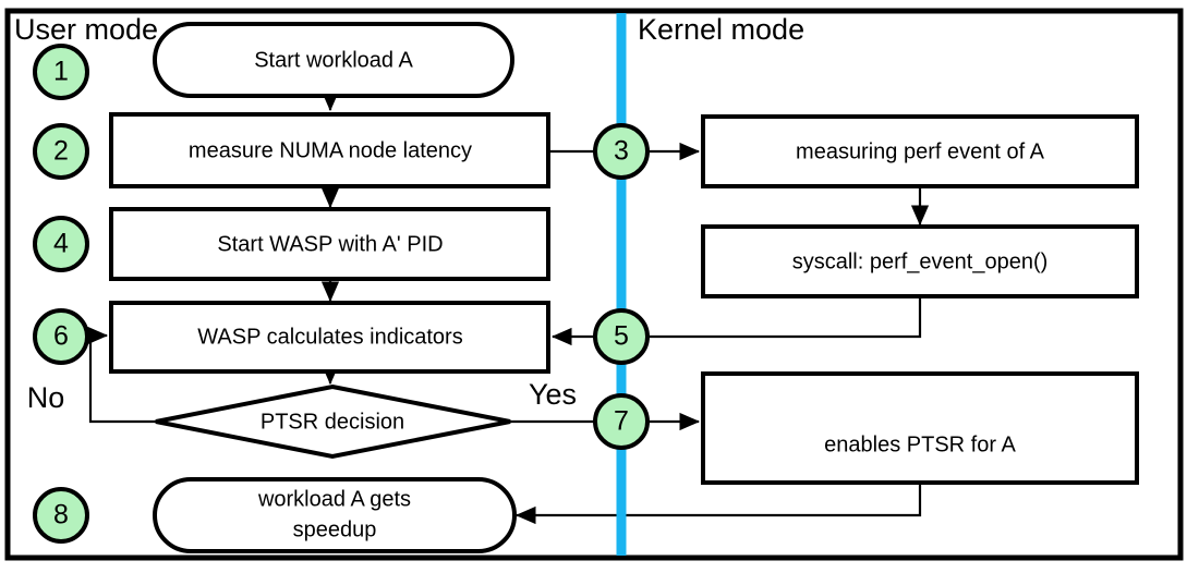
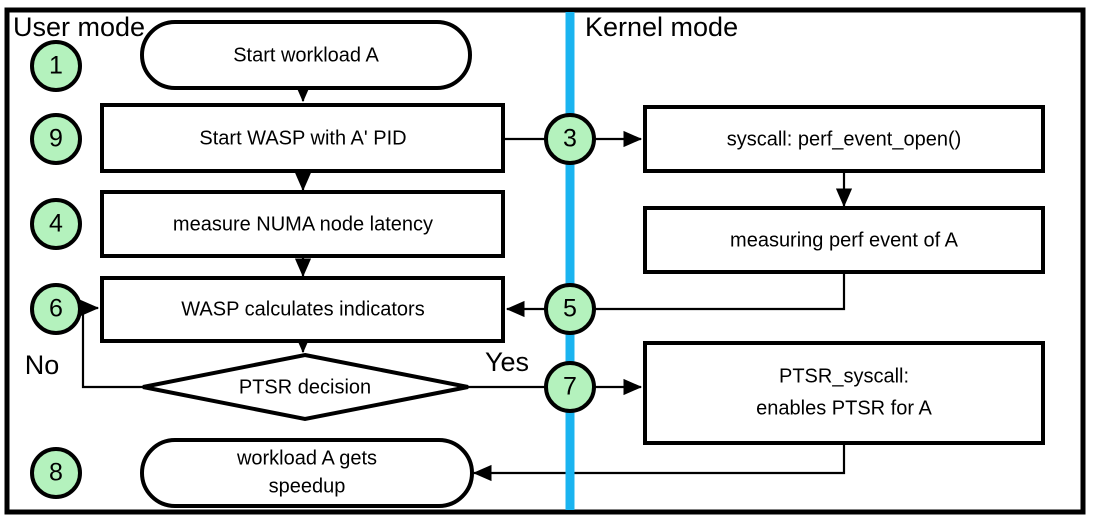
  Start workload A
- measure NUMA node latency
+ Start WASP with A' PID
- measuring perf event of A
+ syscall: perf_event_open()
- Start WASP with A' PID
+ measure NUMA node latency
- syscall: perf_event_open()
+ measuring perf event of A
  WASP calculates indicators
  PTSR decision
+ PTSR_syscall:
  enables PTSR for A
  workload A gets
  speedup
  1
- 2
+ 9
  3
  4
  5
  6
  7
  8
  User mode
  Kernel mode
  No
  Yes
